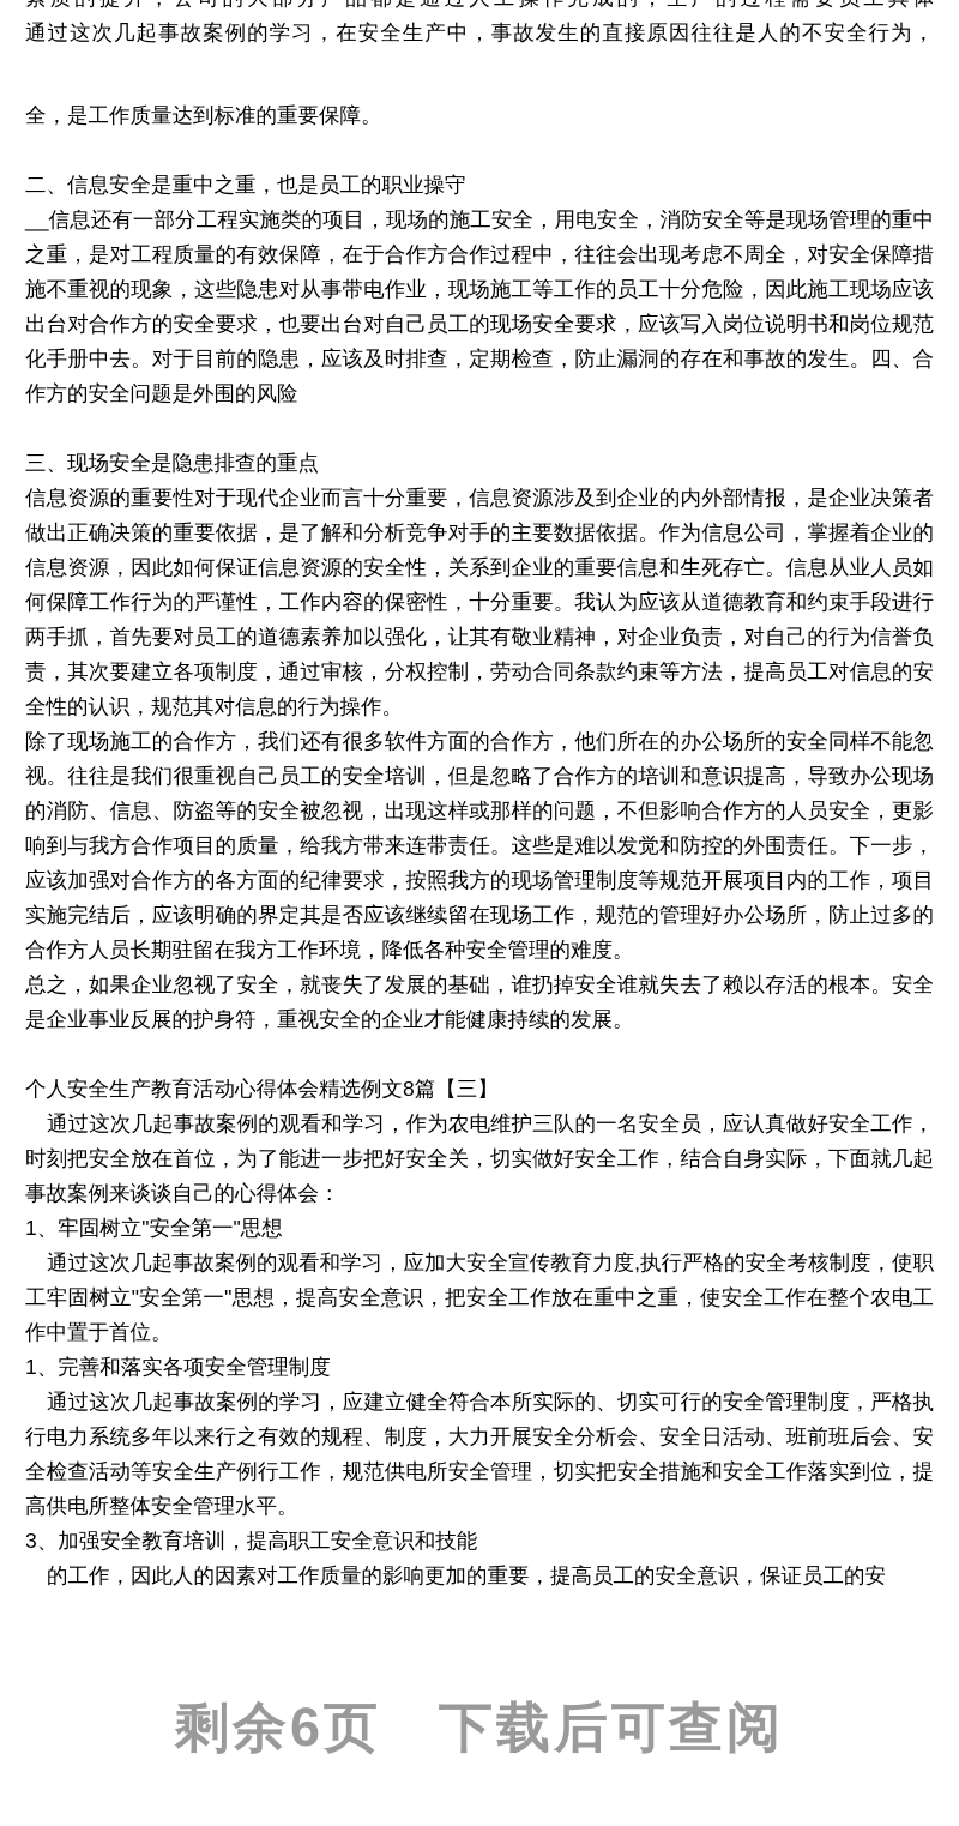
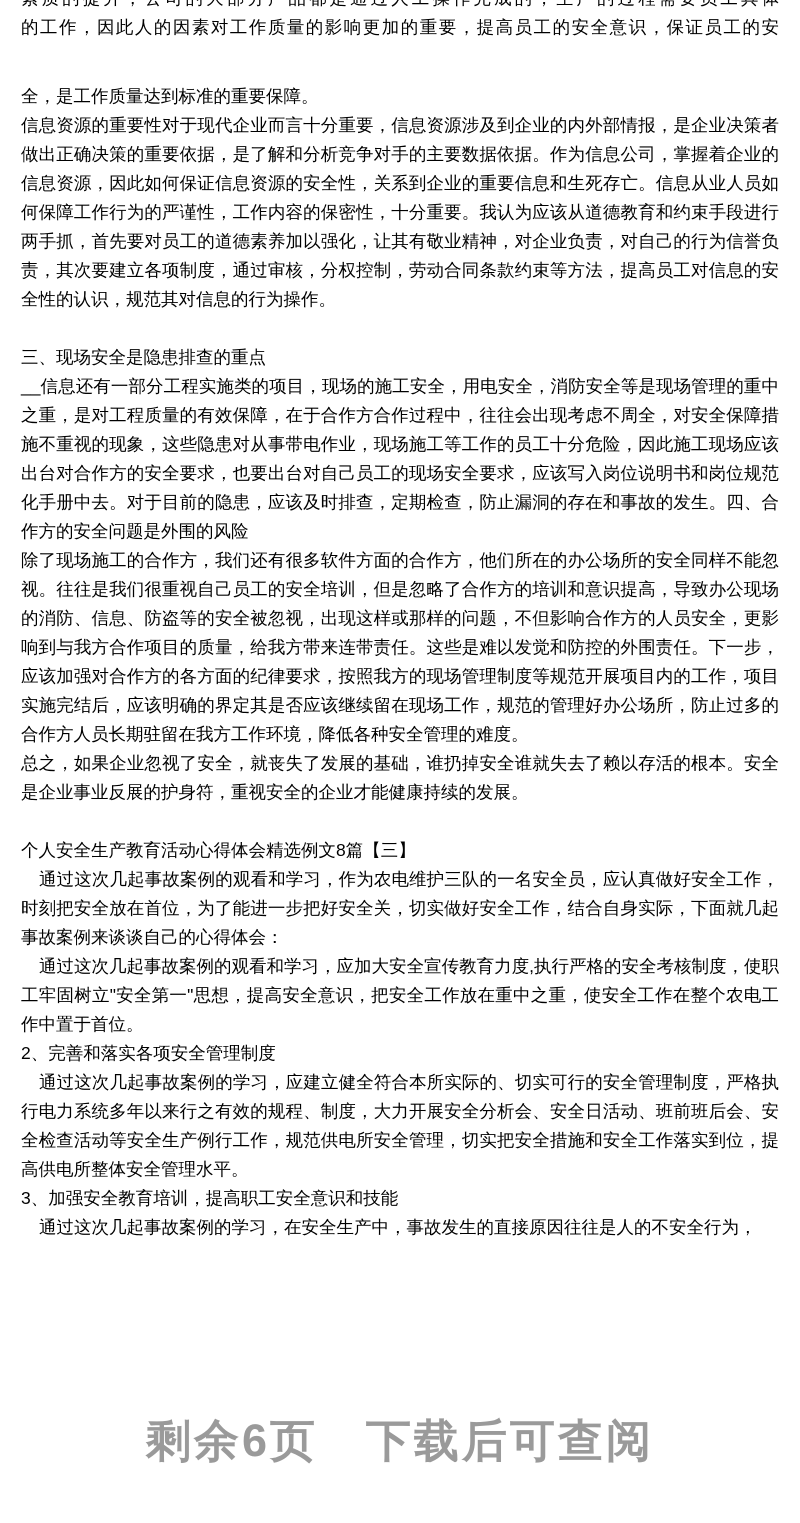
- 通过这次几起事故案例的学习，在安全生产中，事故发生的直接原因往往是人的不安全行为，
+ 的工作，因此人的因素对工作质量的影响更加的重要，提高员工的安全意识，保证员工的安
  全，是工作质量达到标准的重要保障。
- 二、信息安全是重中之重，也是员工的职业操守
- __信息还有一部分工程实施类的项目，现场的施工安全，用电安全，消防安全等是现场管理的重中之重，是对工程质量的有效保障，在于合作方合作过程中，往往会出现考虑不周全，对安全保障措施不重视的现象，这些隐患对从事带电作业，现场施工等工作的员工十分危险，因此施工现场应该出台对合作方的安全要求，也要出台对自己员工的现场安全要求，应该写入岗位说明书和岗位规范化手册中去。对于目前的隐患，应该及时排查，定期检查，防止漏洞的存在和事故的发生。四、合作方的安全问题是外围的风险
+ 信息资源的重要性对于现代企业而言十分重要，信息资源涉及到企业的内外部情报，是企业决策者做出正确决策的重要依据，是了解和分析竞争对手的主要数据依据。作为信息公司，掌握着企业的信息资源，因此如何保证信息资源的安全性，关系到企业的重要信息和生死存亡。信息从业人员如何保障工作行为的严谨性，工作内容的保密性，十分重要。我认为应该从道德教育和约束手段进行两手抓，首先要对员工的道德素养加以强化，让其有敬业精神，对企业负责，对自己的行为信誉负责，其次要建立各项制度，通过审核，分权控制，劳动合同条款约束等方法，提高员工对信息的安全性的认识，规范其对信息的行为操作。
  三、现场安全是隐患排查的重点
- 信息资源的重要性对于现代企业而言十分重要，信息资源涉及到企业的内外部情报，是企业决策者做出正确决策的重要依据，是了解和分析竞争对手的主要数据依据。作为信息公司，掌握着企业的信息资源，因此如何保证信息资源的安全性，关系到企业的重要信息和生死存亡。信息从业人员如何保障工作行为的严谨性，工作内容的保密性，十分重要。我认为应该从道德教育和约束手段进行两手抓，首先要对员工的道德素养加以强化，让其有敬业精神，对企业负责，对自己的行为信誉负责，其次要建立各项制度，通过审核，分权控制，劳动合同条款约束等方法，提高员工对信息的安全性的认识，规范其对信息的行为操作。
+ __信息还有一部分工程实施类的项目，现场的施工安全，用电安全，消防安全等是现场管理的重中之重，是对工程质量的有效保障，在于合作方合作过程中，往往会出现考虑不周全，对安全保障措施不重视的现象，这些隐患对从事带电作业，现场施工等工作的员工十分危险，因此施工现场应该出台对合作方的安全要求，也要出台对自己员工的现场安全要求，应该写入岗位说明书和岗位规范化手册中去。对于目前的隐患，应该及时排查，定期检查，防止漏洞的存在和事故的发生。四、合作方的安全问题是外围的风险
  除了现场施工的合作方，我们还有很多软件方面的合作方，他们所在的办公场所的安全同样不能忽视。往往是我们很重视自己员工的安全培训，但是忽略了合作方的培训和意识提高，导致办公现场的消防、信息、防盗等的安全被忽视，出现这样或那样的问题，不但影响合作方的人员安全，更影响到与我方合作项目的质量，给我方带来连带责任。这些是难以发觉和防控的外围责任。下一步，应该加强对合作方的各方面的纪律要求，按照我方的现场管理制度等规范开展项目内的工作，项目实施完结后，应该明确的界定其是否应该继续留在现场工作，规范的管理好办公场所，防止过多的合作方人员长期驻留在我方工作环境，降低各种安全管理的难度。
  总之，如果企业忽视了安全，就丧失了发展的基础，谁扔掉安全谁就失去了赖以存活的根本。安全是企业事业反展的护身符，重视安全的企业才能健康持续的发展。
  个人安全生产教育活动心得体会精选例文8篇【三】
  通过这次几起事故案例的观看和学习，作为农电维护三队的一名安全员，应认真做好安全工作，时刻把安全放在首位，为了能进一步把好安全关，切实做好安全工作，结合自身实际，下面就几起事故案例来谈谈自己的心得体会：
- 1、牢固树立"安全第一"思想
  通过这次几起事故案例的观看和学习，应加大安全宣传教育力度,执行严格的安全考核制度，使职工牢固树立"安全第一"思想，提高安全意识，把安全工作放在重中之重，使安全工作在整个农电工作中置于首位。
- 1、完善和落实各项安全管理制度
+ 2、完善和落实各项安全管理制度
  通过这次几起事故案例的学习，应建立健全符合本所实际的、切实可行的安全管理制度，严格执行电力系统多年以来行之有效的规程、制度，大力开展安全分析会、安全日活动、班前班后会、安全检查活动等安全生产例行工作，规范供电所安全管理，切实把安全措施和安全工作落实到位，提高供电所整体安全管理水平。
  3、加强安全教育培训，提高职工安全意识和技能
- 的工作，因此人的因素对工作质量的影响更加的重要，提高员工的安全意识，保证员工的安
+ 通过这次几起事故案例的学习，在安全生产中，事故发生的直接原因往往是人的不安全行为，
  剩余6页
  下载后可查阅
